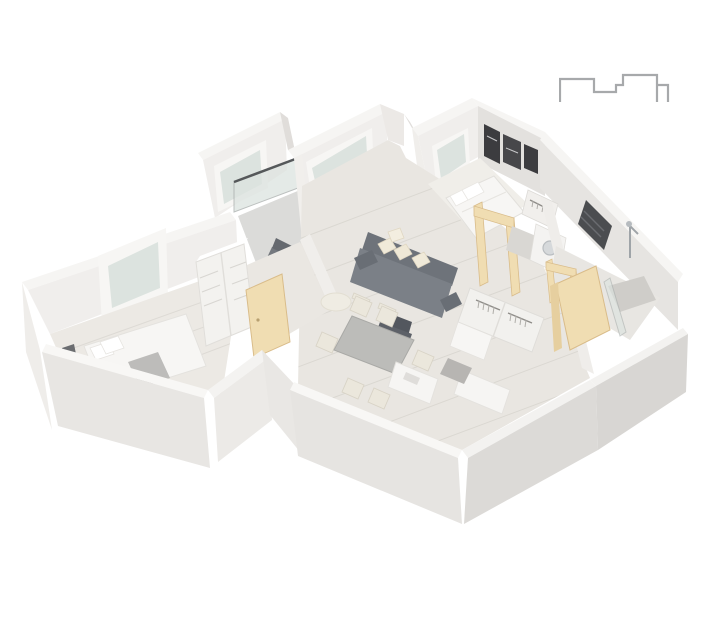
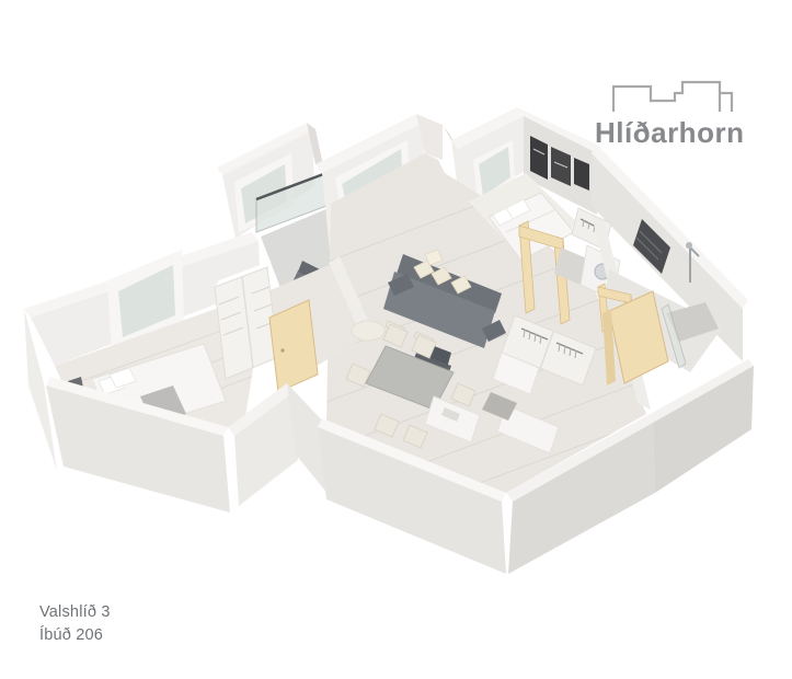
+ Hlíðarhorn
+ Valshlíð 3
+ Íbúð 206
